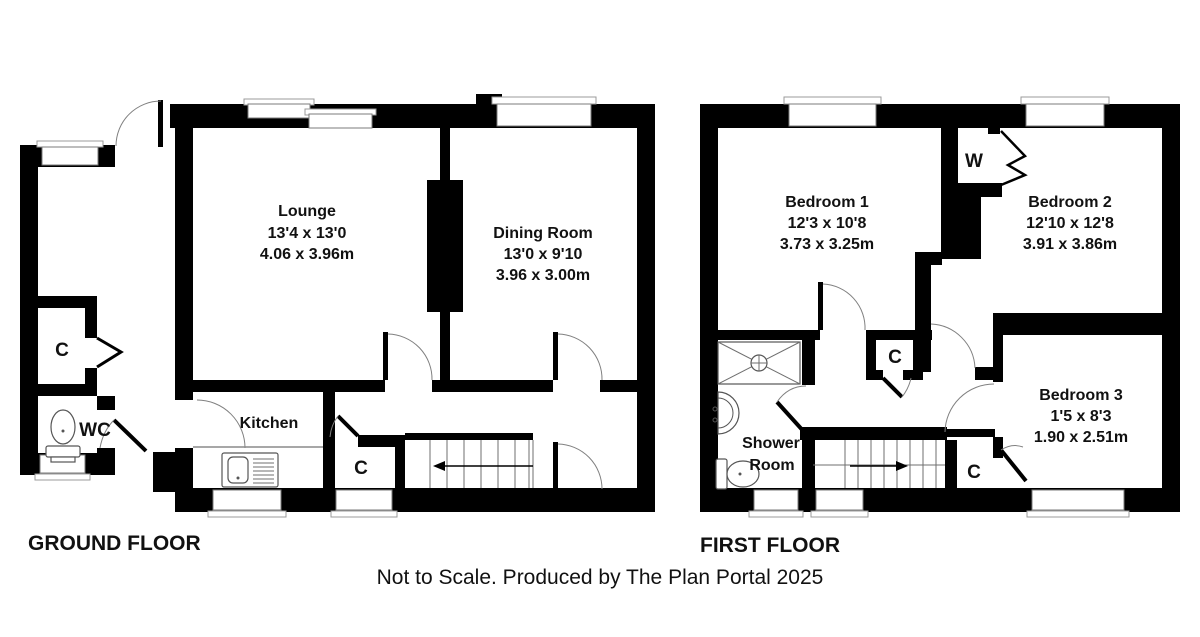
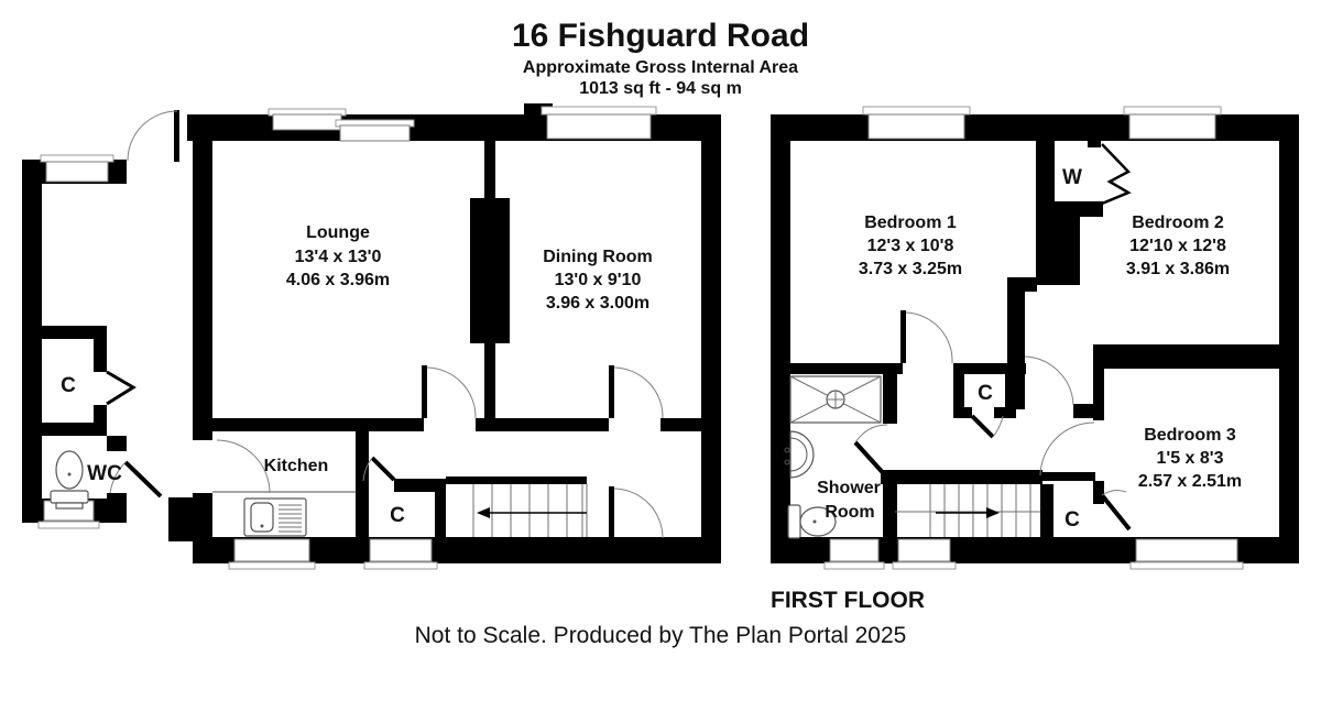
+ 16 Fishguard Road
+ Approximate Gross Internal Area
+ 1013 sq ft - 94 sq m
  Lounge
  13'4 x 13'0
  4.06 x 3.96m
  Dining Room
  13'0 x 9'10
  3.96 x 3.00m
  Kitchen
  WC
  C
  C
- GROUND FLOOR
  Bedroom 1
  12'3 x 10'8
  3.73 x 3.25m
  Bedroom 2
  12'10 x 12'8
  3.91 x 3.86m
  Bedroom 3
  1'5 x 8'3
- 1.90 x 2.51m
+ 2.57 x 2.51m
  Shower
  Room
  W
  C
  C
  FIRST FLOOR
  Not to Scale. Produced by The Plan Portal 2025
